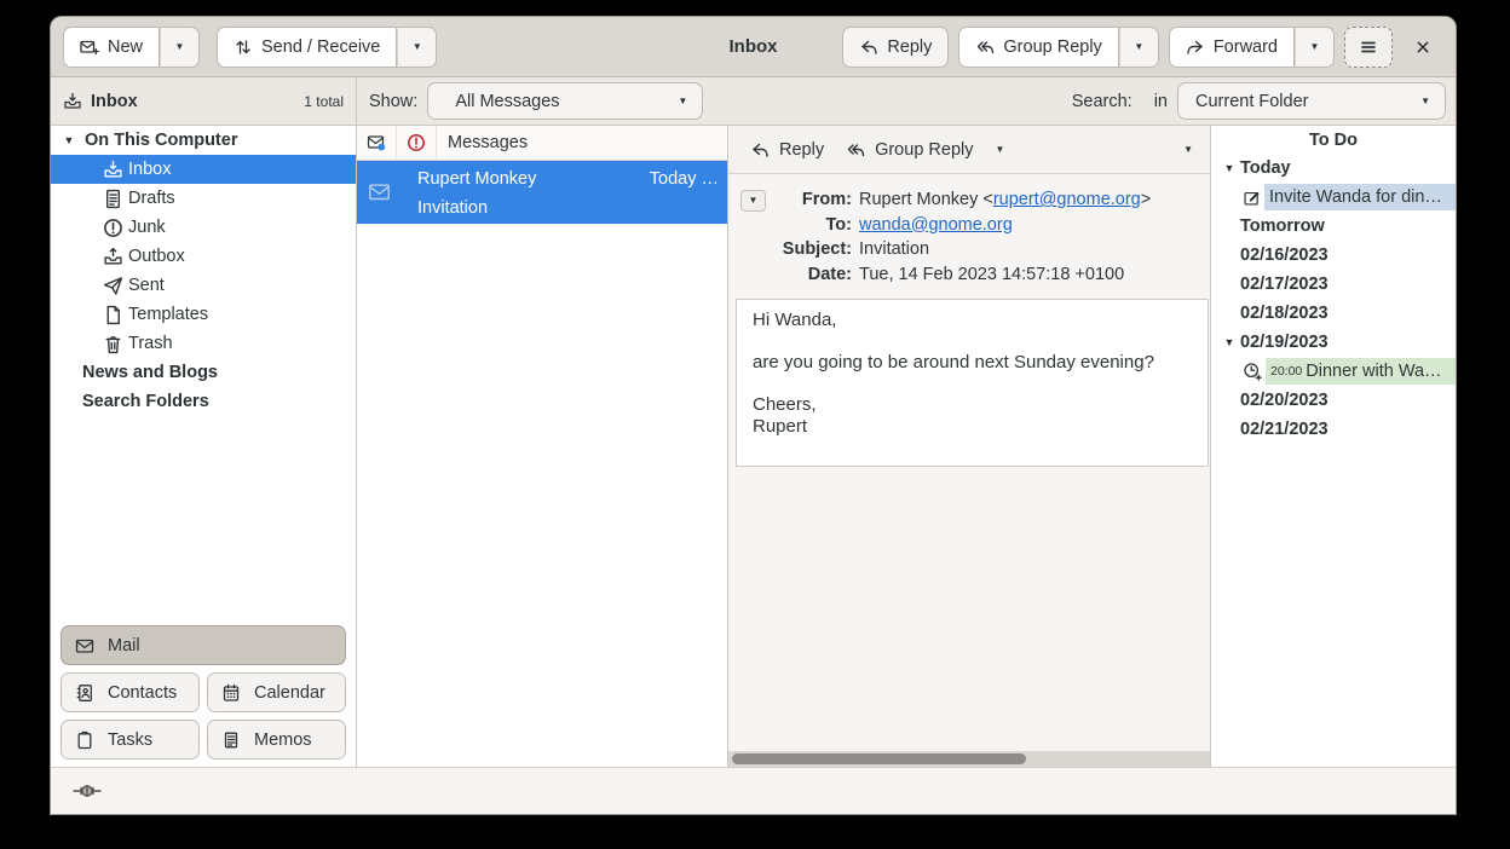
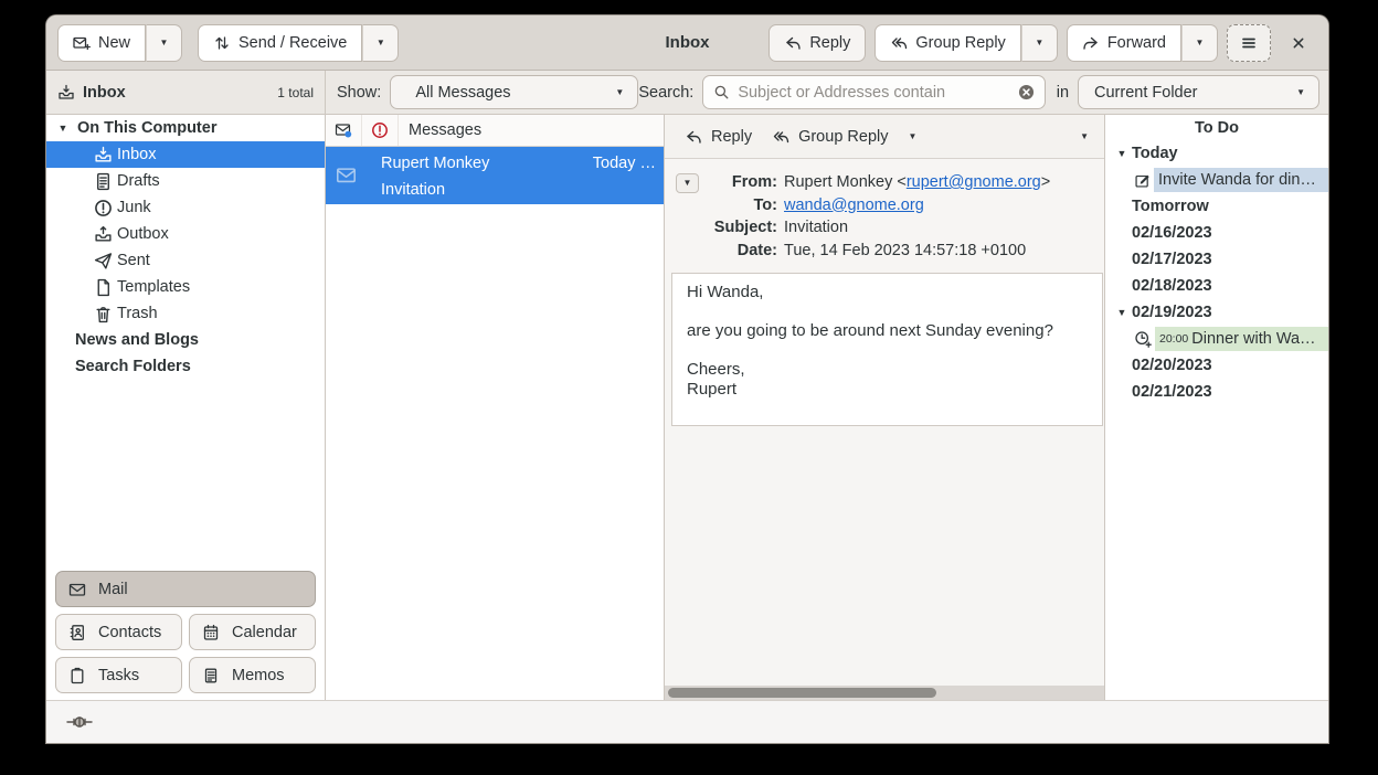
  Inbox
  New
  ▼
  Send / Receive
  ▼
  Reply
  Group Reply
  ▼
  Forward
  ▼
  Inbox
  1 total
  Show:
  All Messages
  ▼
  Search:
+ Subject or Addresses contain
  in
  Current Folder
  ▼
  ▼
  On This Computer
  Inbox
  Drafts
  Junk
  Outbox
  Sent
  Templates
  Trash
  News and Blogs
  Search Folders
  Mail
  Contacts
  Calendar
  Tasks
  Memos
  Messages
  Rupert Monkey
  Today …
  Invitation
  Reply
  Group Reply
  ▼
  ▼
  ▼
  From:
  Rupert Monkey <rupert@gnome.org>
  To:
  wanda@gnome.org
  Subject:
  Invitation
  Date:
  Tue, 14 Feb 2023 14:57:18 +0100
  Hi Wanda,
  are you going to be around next Sunday evening?
  Cheers,
  Rupert
  To Do
  ▼
  Today
  Invite Wanda for din…
  Tomorrow
  02/16/2023
  02/17/2023
  02/18/2023
  ▼
  02/19/2023
  20:00
  Dinner with Wa…
  02/20/2023
  02/21/2023
